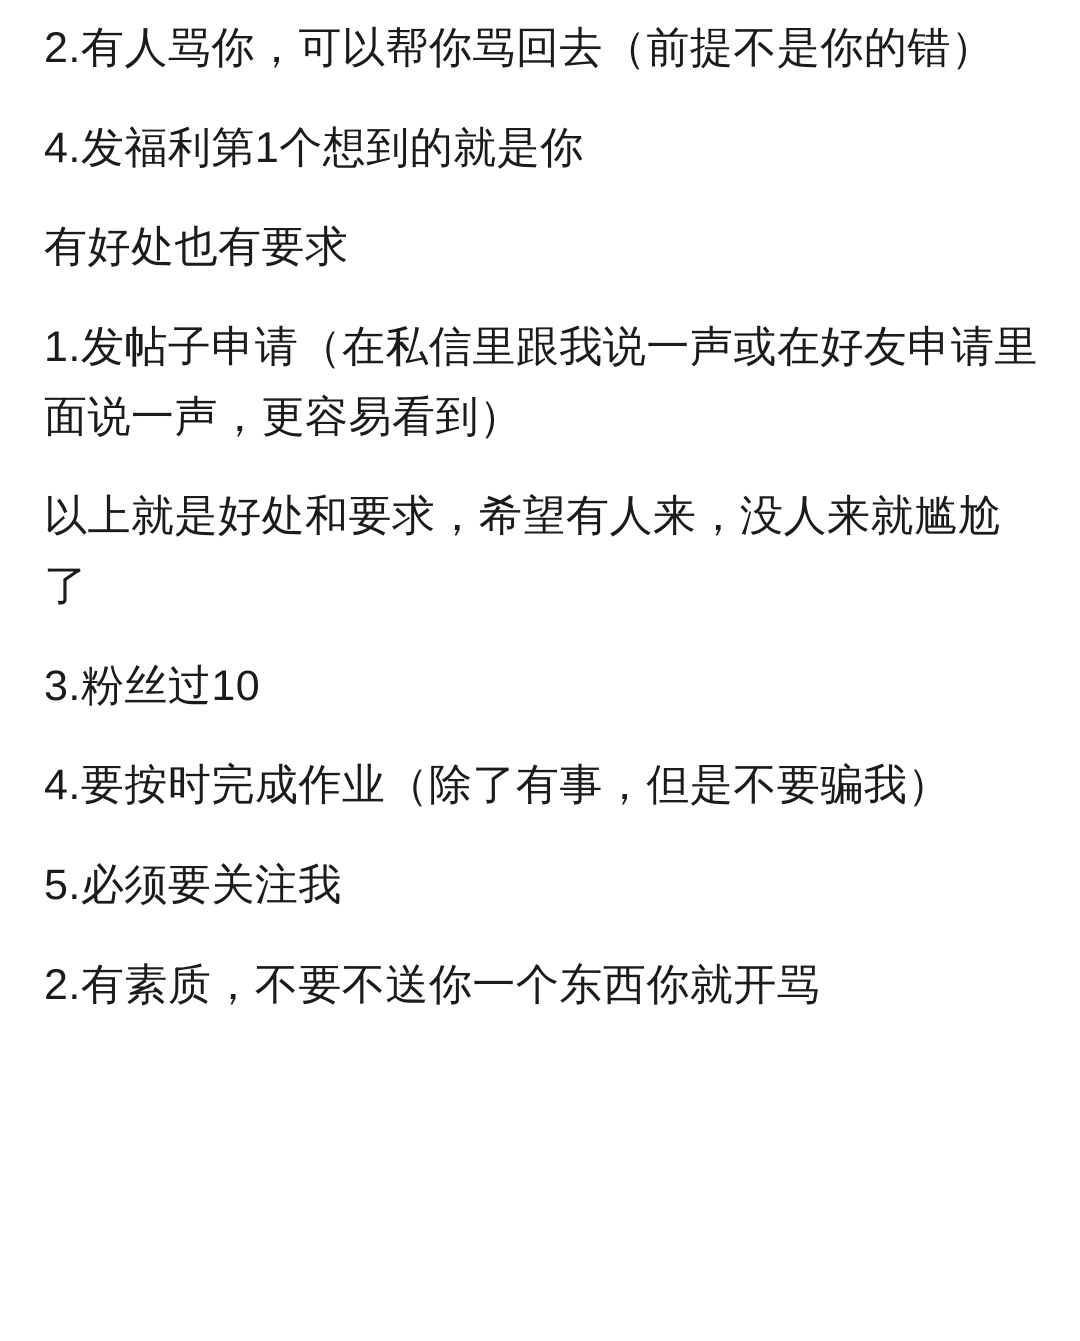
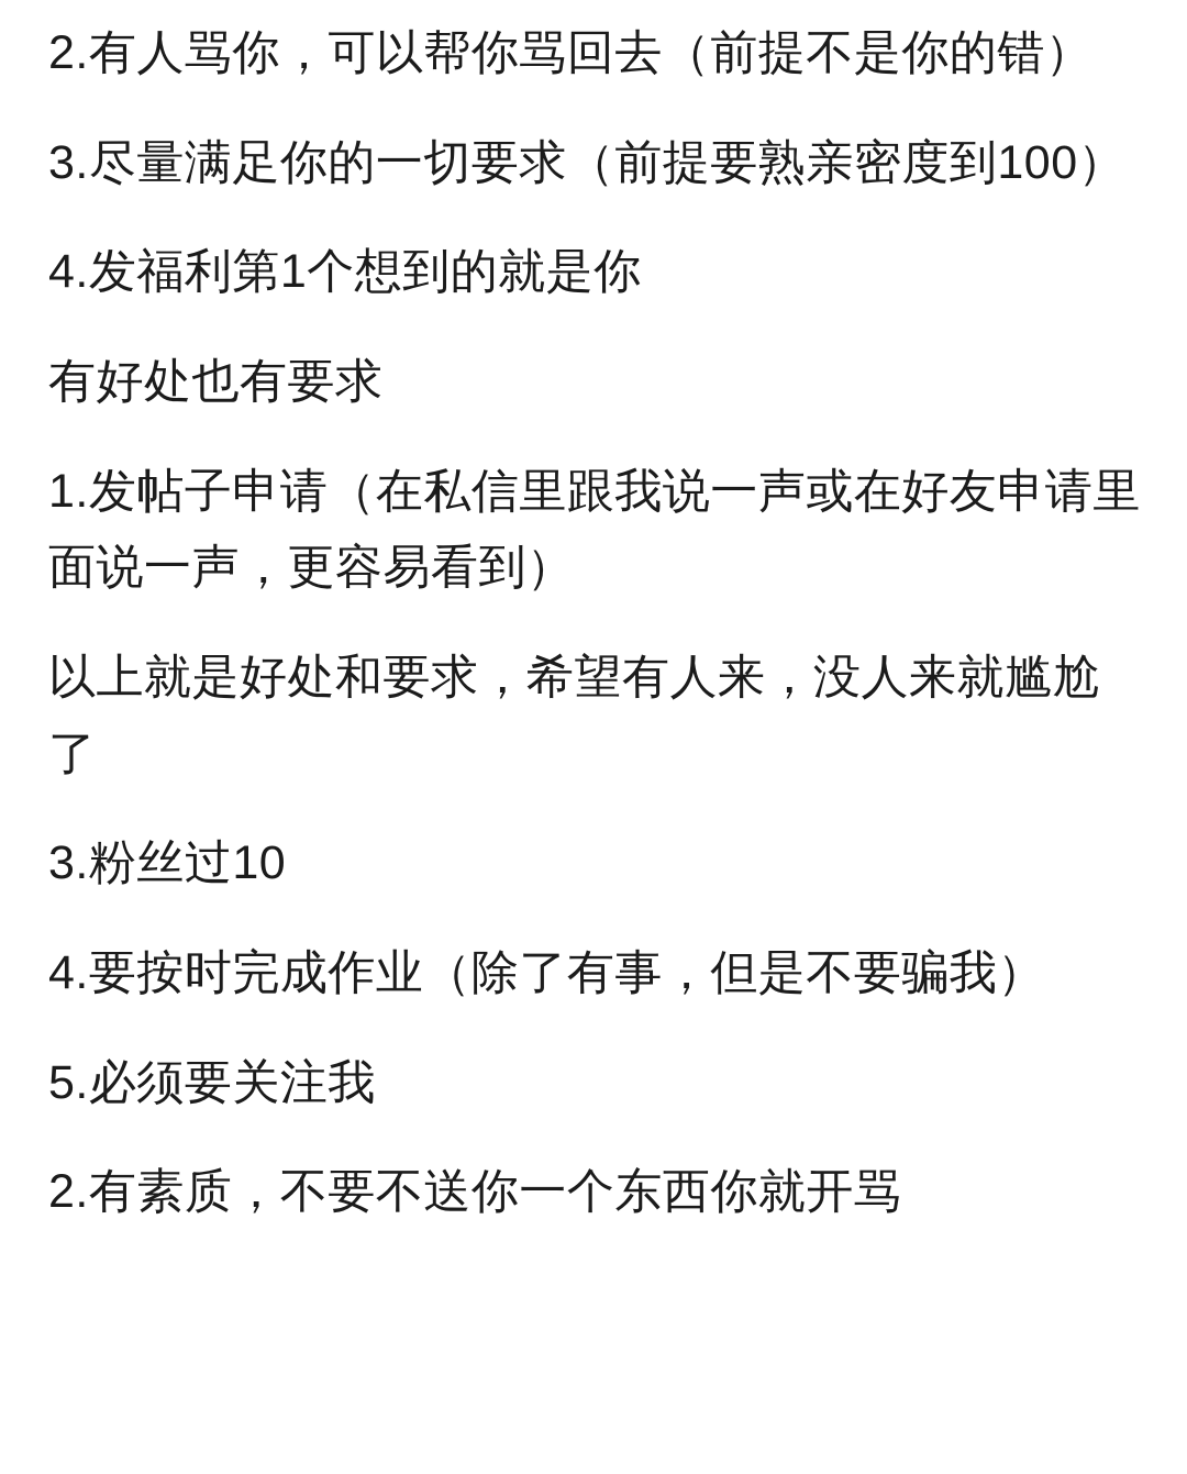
  2.有人骂你，可以帮你骂回去（前提不是你的错）
+ 3.尽量满足你的一切要求（前提要熟亲密度到100）
  4.发福利第1个想到的就是你
  有好处也有要求
  1.发帖子申请（在私信里跟我说一声或在好友申请里面说一声，更容易看到）
  以上就是好处和要求，希望有人来，没人来就尴尬了
  3.粉丝过10
  4.要按时完成作业（除了有事，但是不要骗我）
  5.必须要关注我
  2.有素质，不要不送你一个东西你就开骂
